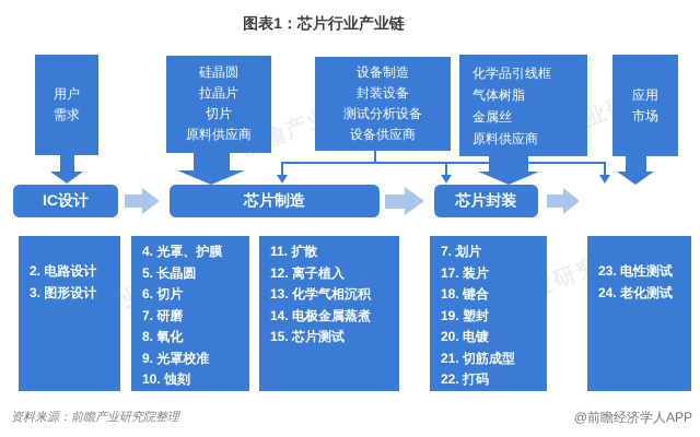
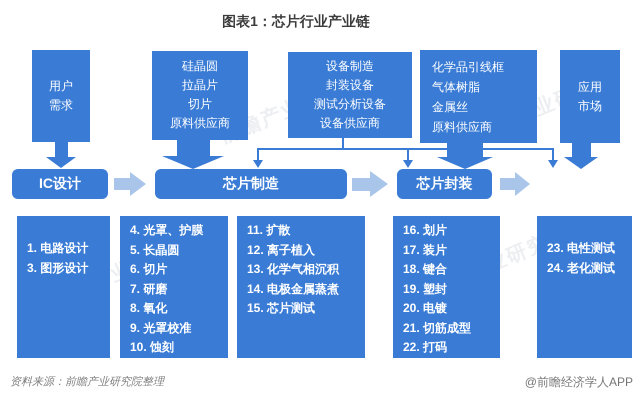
  图表1：芯片行业产业链
  用户
  需求
  硅晶圆
  拉晶片
  切片
  原料供应商
  设备制造
  封装设备
  测试分析设备
  设备供应商
  化学品引线框
  气体树脂
  金属丝
  原料供应商
  应用
  市场
  IC设计
  芯片制造
  芯片封装
- 2. 电路设计
+ 1. 电路设计
  3. 图形设计
  4. 光罩、护膜
  5. 长晶圆
  6. 切片
  7. 研磨
  8. 氧化
  9. 光罩校准
  10. 蚀刻
  11. 扩散
  12. 离子植入
  13. 化学气相沉积
  14. 电极金属蒸煮
  15. 芯片测试
- 7. 划片
+ 16. 划片
  17. 装片
  18. 键合
  19. 塑封
  20. 电镀
  21. 切筋成型
  22. 打码
  23. 电性测试
  24. 老化测试
  资料来源：前瞻产业研究院整理
  @前瞻经济学人APP
